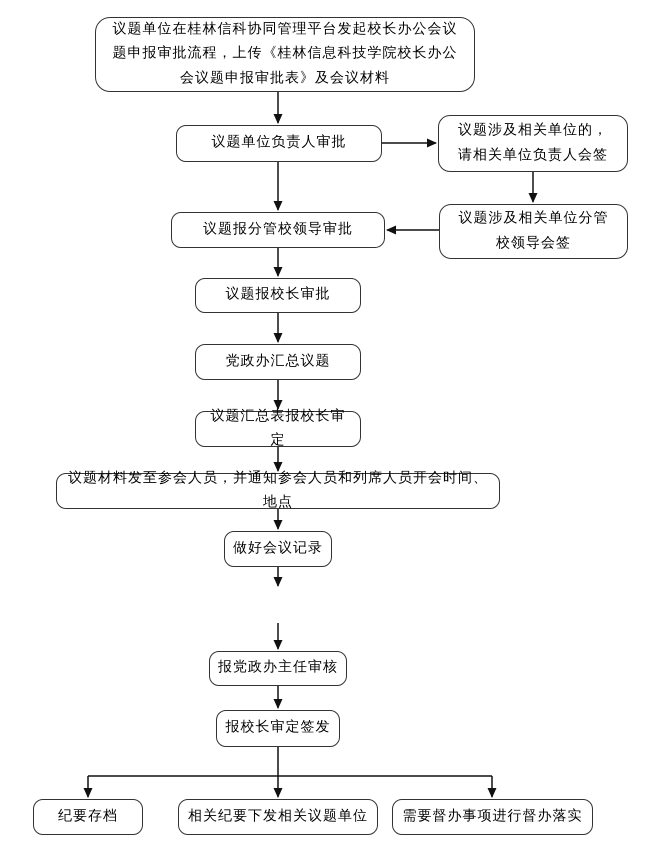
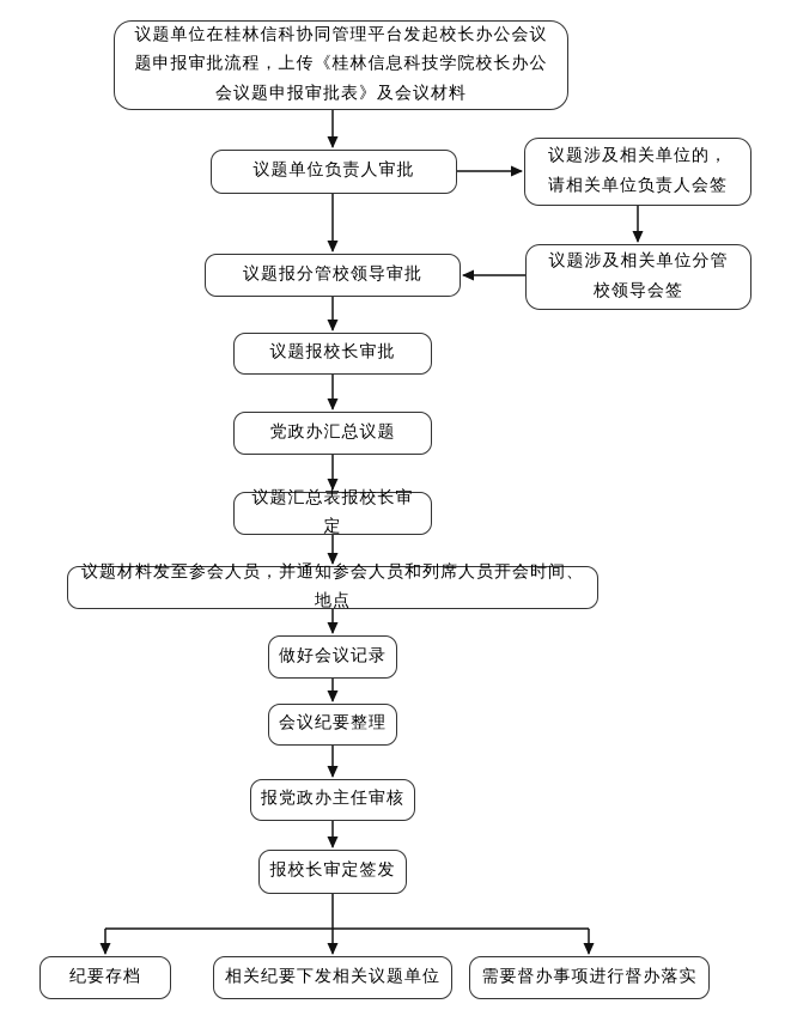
  议题单位在桂林信科协同管理平台发起校长办公会议题申报审批流程，上传《桂林信息科技学院校长办公会议题申报审批表》及会议材料
  议题单位负责人审批
  议题涉及相关单位的，请相关单位负责人会签
  议题报分管校领导审批
  议题涉及相关单位分管校领导会签
  议题报校长审批
  党政办汇总议题
  议题汇总表报校长审定
  议题材料发至参会人员，并通知参会人员和列席人员开会时间、地点
  做好会议记录
+ 会议纪要整理
  报党政办主任审核
  报校长审定签发
  纪要存档
  相关纪要下发相关议题单位
  需要督办事项进行督办落实
